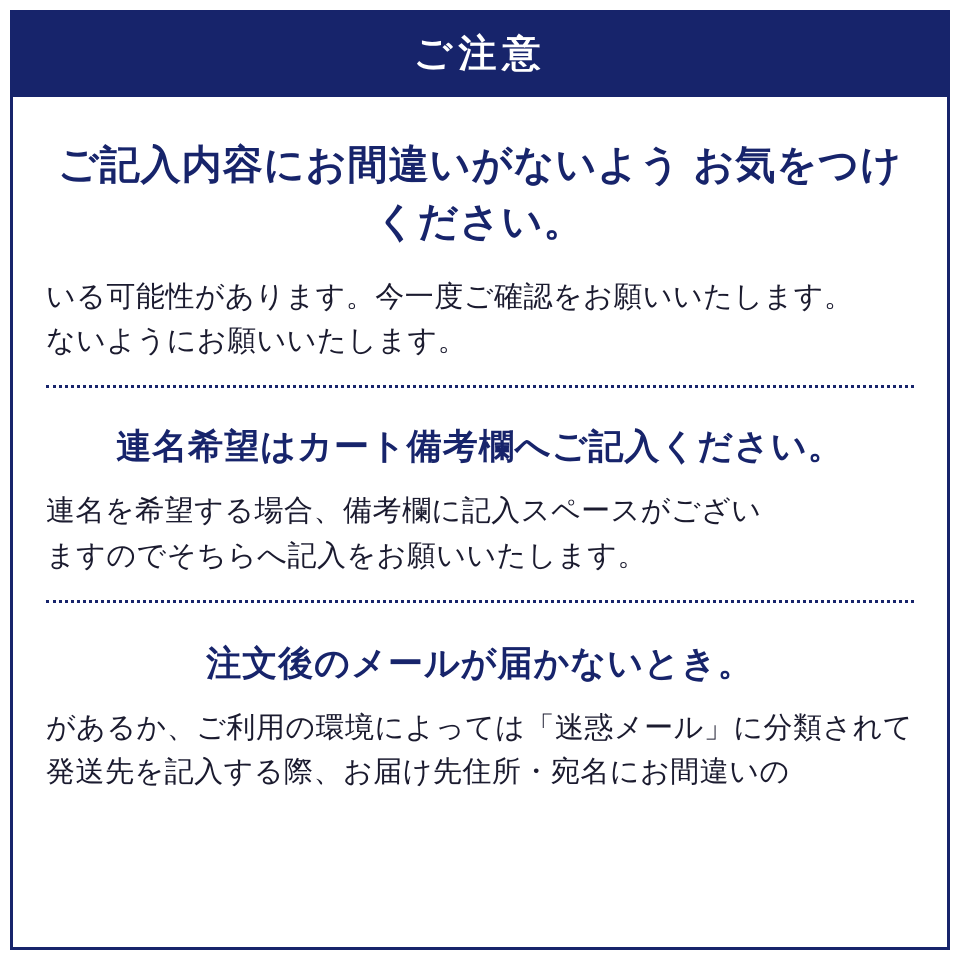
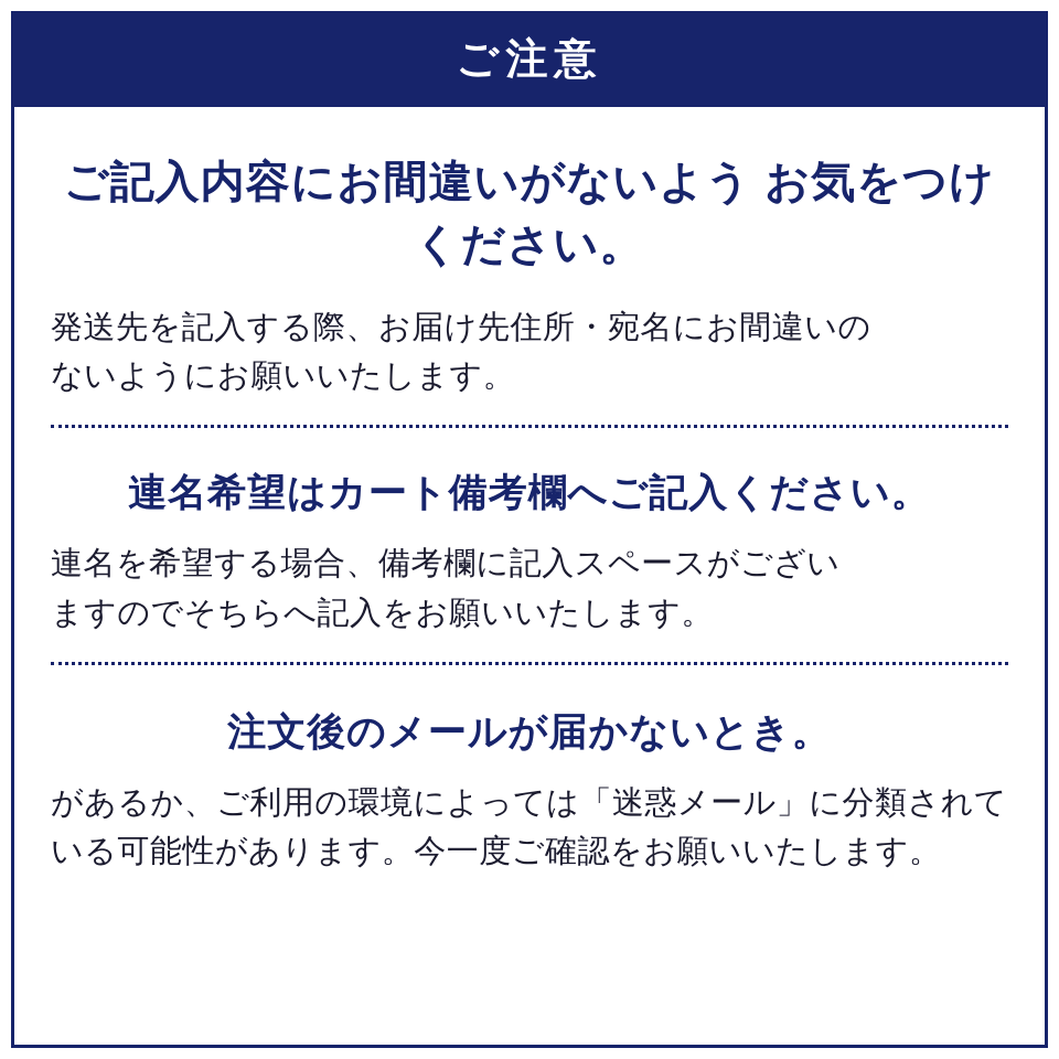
  ご注意
  ご記入内容にお間違いがないよう お気をつけください。
- いる可能性があります。今一度ご確認をお願いいたします。
+ 発送先を記入する際、お届け先住所・宛名にお間違いの
  ないようにお願いいたします。
  連名希望はカート備考欄へご記入ください。
  連名を希望する場合、備考欄に記入スペースがござい
  ますのでそちらへ記入をお願いいたします。
  注文後のメールが届かないとき。
  があるか、ご利用の環境によっては「迷惑メール」に分類されて
- 発送先を記入する際、お届け先住所・宛名にお間違いの
+ いる可能性があります。今一度ご確認をお願いいたします。
